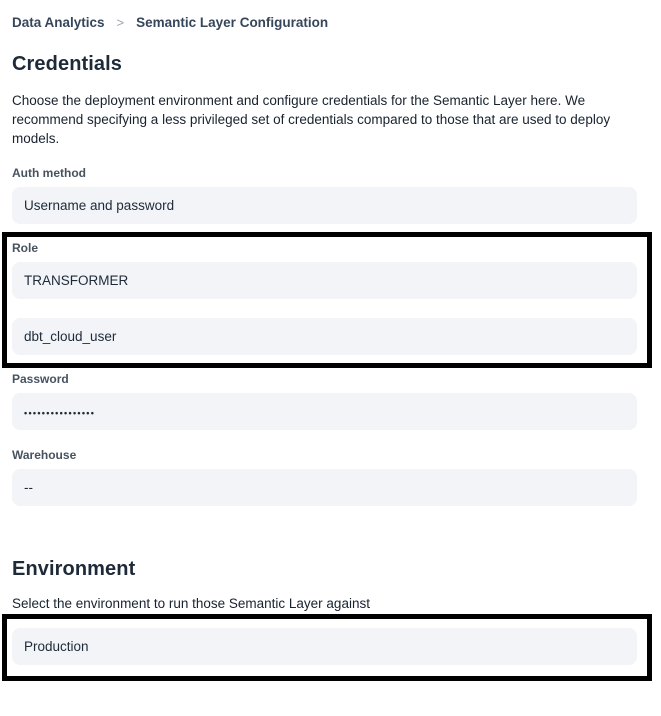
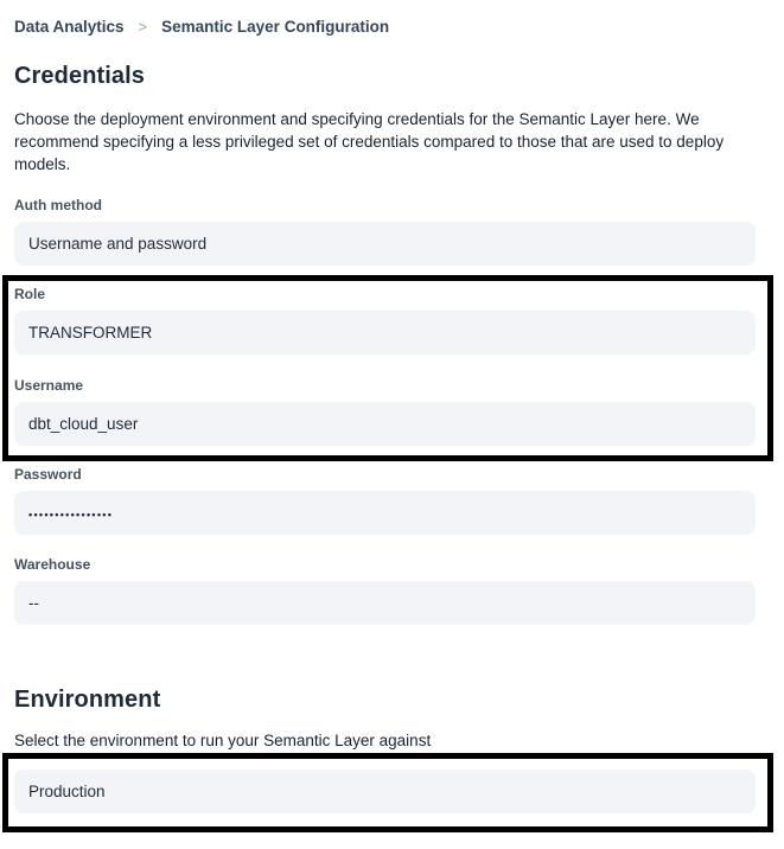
  Data Analytics
  >
  Semantic Layer Configuration
  Credentials
- Choose the deployment environment and configure credentials for the Semantic Layer here. We recommend specifying a less privileged set of credentials compared to those that are used to deploy models.
+ Choose the deployment environment and specifying credentials for the Semantic Layer here. We recommend specifying a less privileged set of credentials compared to those that are used to deploy models.
  Auth method
  Username and password
  Role
  TRANSFORMER
+ Username
  dbt_cloud_user
  Password
  ••••••••••••••••
  Warehouse
  --
  Environment
- Select the environment to run those Semantic Layer against
+ Select the environment to run your Semantic Layer against
  Production
